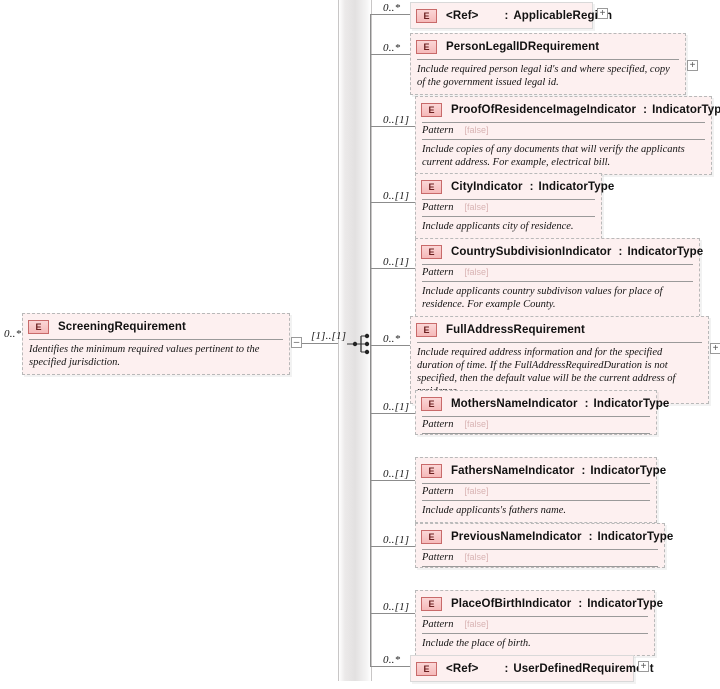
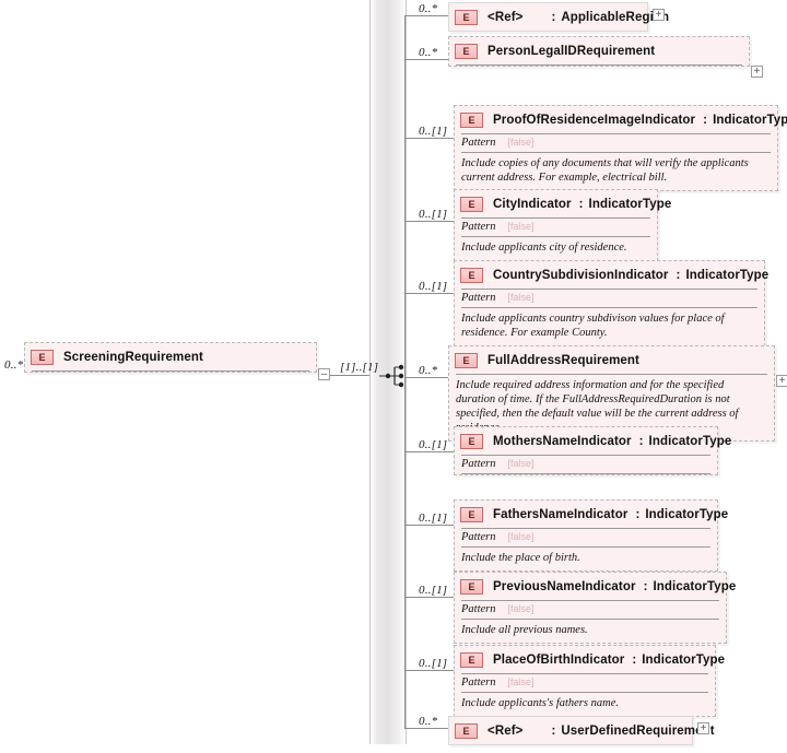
  0..*
  E
  ScreeningRequirement
- Identifies the minimum required values pertinent to the specified jurisdiction.
  –
  [1]..[1]
  0..*
  E
  <Ref>
  :
  ApplicableRegn
  +
  0..*
  E
  PersonLegalIDRequirement
- Include required person legal id's and where specified, copy of the government issued legal id.
  +
  0..[1]
  E
  ProofOfResidenceImageIndicator
  :
  IndicatorTyp
  Pattern
  [false]
  Include copies of any documents that will verify the applicants current address. For example, electrical bill.
  0..[1]
  E
  CityIndicator
  :
  IndicatorType
  Pattern
  [false]
  Include applicants city of residence.
  0..[1]
  E
  CountrySubdivisionIndicator
  :
  IndicatorType
  Pattern
  [false]
  Include applicants country subdivison values for place of residence. For example County.
  0..*
  E
  FullAddressRequirement
  Include required address information and for the specified duration of time. If the FullAddressRequiredDuration is not specified, then the default value will be the current address of
  +
  0..[1]
  E
  MothersNameIndicator
  :
  IndicatorType
  Pattern
  [false]
  0..[1]
  E
  FathersNameIndicator
  :
  IndicatorType
  Pattern
  [false]
- Include applicants's fathers name.
+ Include the place of birth.
  0..[1]
  E
  PreviousNameIndicator
  :
  IndicatorType
  Pattern
  [false]
+ Include all previous names.
  0..[1]
  E
  PlaceOfBirthIndicator
  :
  IndicatorType
  Pattern
  [false]
- Include the place of birth.
+ Include applicants's fathers name.
  0..*
  E
  <Ref>
  :
  UserDefinedRequiremt
  +
